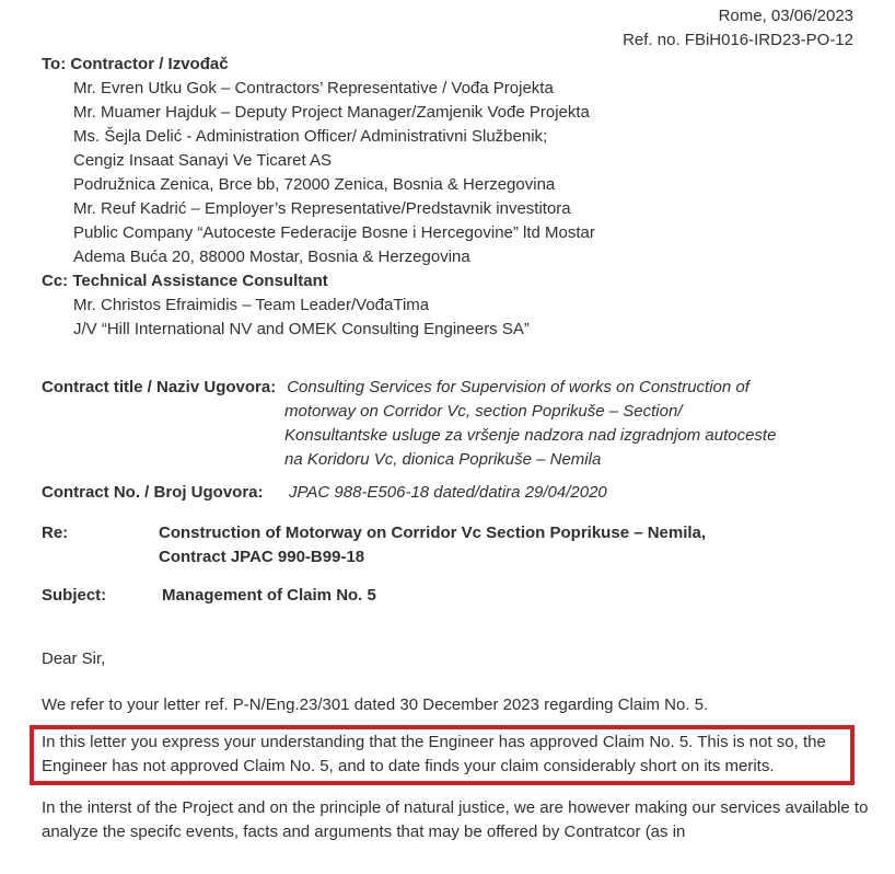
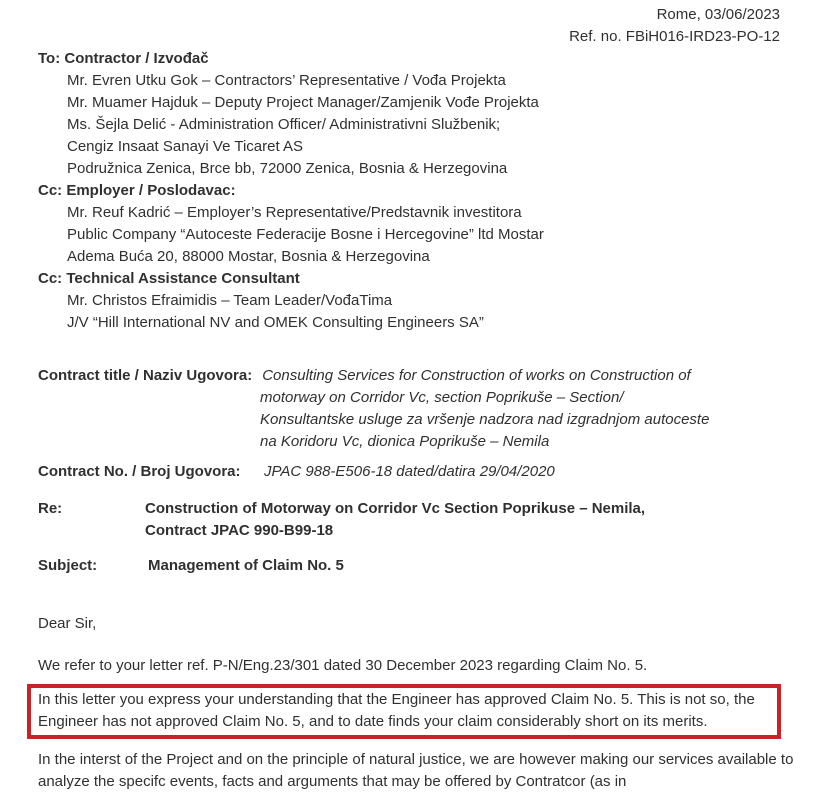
  Rome, 03/06/2023
  Ref. no. FBiH016-IRD23-PO-12
  To: Contractor / Izvođač
  Mr. Evren Utku Gok – Contractors’ Representative / Vođa Projekta
  Mr. Muamer Hajduk – Deputy Project Manager/Zamjenik Vođe Projekta
  Ms. Šejla Delić - Administration Officer/ Administrativni Službenik;
  Cengiz Insaat Sanayi Ve Ticaret AS
  Podružnica Zenica, Brce bb, 72000 Zenica, Bosnia & Herzegovina
+ Cc: Employer / Poslodavac:
  Mr. Reuf Kadrić – Employer’s Representative/Predstavnik investitora
  Public Company “Autoceste Federacije Bosne i Hercegovine” ltd Mostar
  Adema Buća 20, 88000 Mostar, Bosnia & Herzegovina
  Cc: Technical Assistance Consultant
  Mr. Christos Efraimidis – Team Leader/VođaTima
  J/V “Hill International NV and OMEK Consulting Engineers SA”
  Contract title / Naziv Ugovora:
- Consulting Services for Supervision of works on Construction of
+ Consulting Services for Construction of works on Construction of
  motorway on Corridor Vc, section Poprikuše – Section/
  Konsultantske usluge za vršenje nadzora nad izgradnjom autoceste
  na Koridoru Vc, dionica Poprikuše – Nemila
  Contract No. / Broj Ugovora:
  JPAC 988-E506-18 dated/datira 29/04/2020
  Re:
  Construction of Motorway on Corridor Vc Section Poprikuse – Nemila,
  Contract JPAC 990-B99-18
  Subject:
  Management of Claim No. 5
  Dear Sir,
  We refer to your letter ref. P-N/Eng.23/301 dated 30 December 2023 regarding Claim No. 5.
  In this letter you express your understanding that the Engineer has approved Claim No. 5. This is not so, the Engineer has not approved Claim No. 5, and to date finds your claim considerably short on its merits.
  In the interst of the Project and on the principle of natural justice, we are however making our services available to analyze the specifc events, facts and arguments that may be offered by Contratcor (as in
